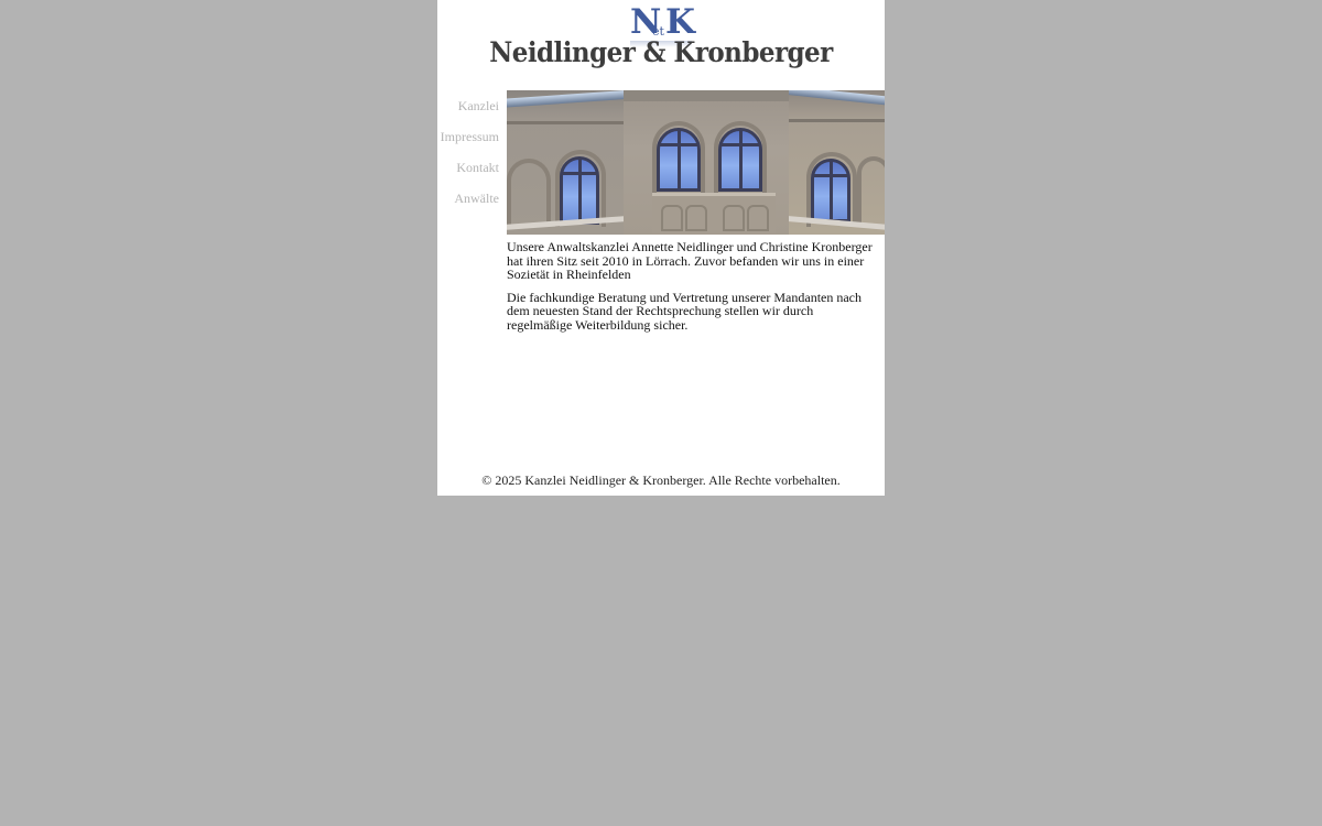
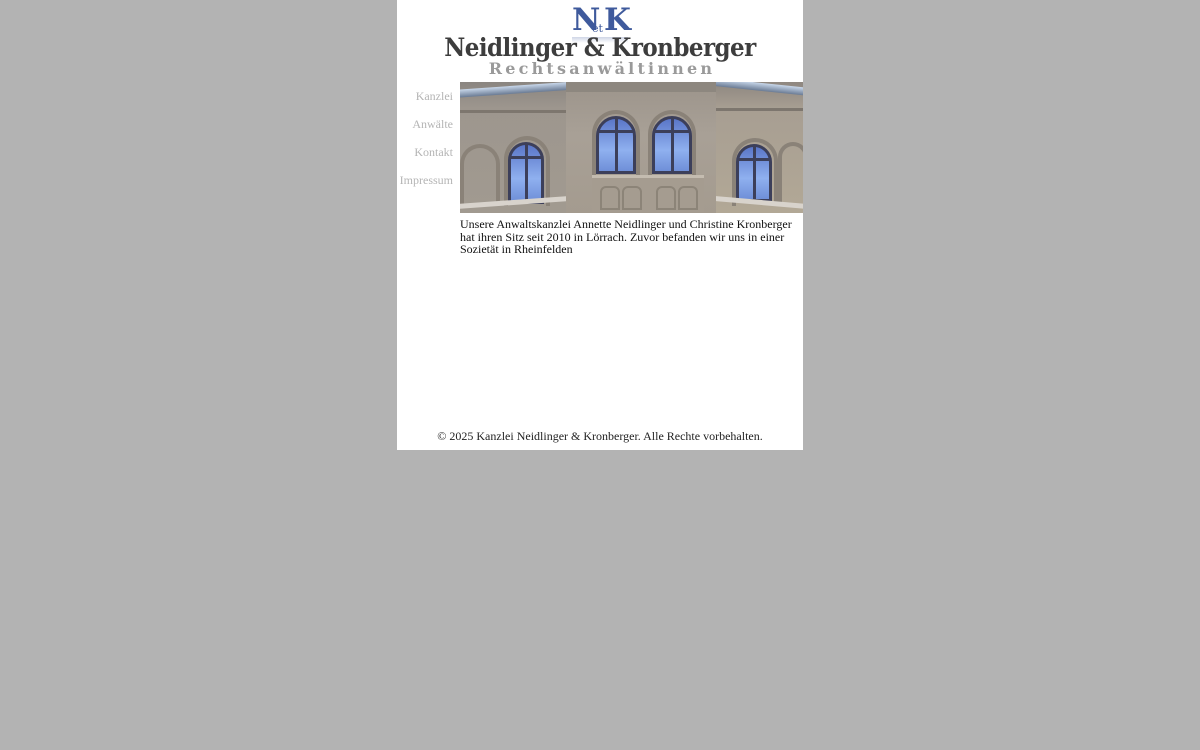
  N
  et
  K
  Neidlinger & Kronberger
+ Rechtsanwältinnen
  Kanzlei
- Impressum
+ Anwälte
  Kontakt
- Anwälte
+ Impressum
  Unsere Anwaltskanzlei Annette Neidlinger und Christine Kronberger hat ihren Sitz seit 2010 in Lörrach. Zuvor befanden wir uns in einer Sozietät in Rheinfelden
- Die fachkundige Beratung und Vertretung unserer Mandanten nach dem neuesten Stand der Rechtsprechung stellen wir durch regelmäßige Weiterbildung sicher.
  © 2025 Kanzlei Neidlinger & Kronberger. Alle Rechte vorbehalten.
